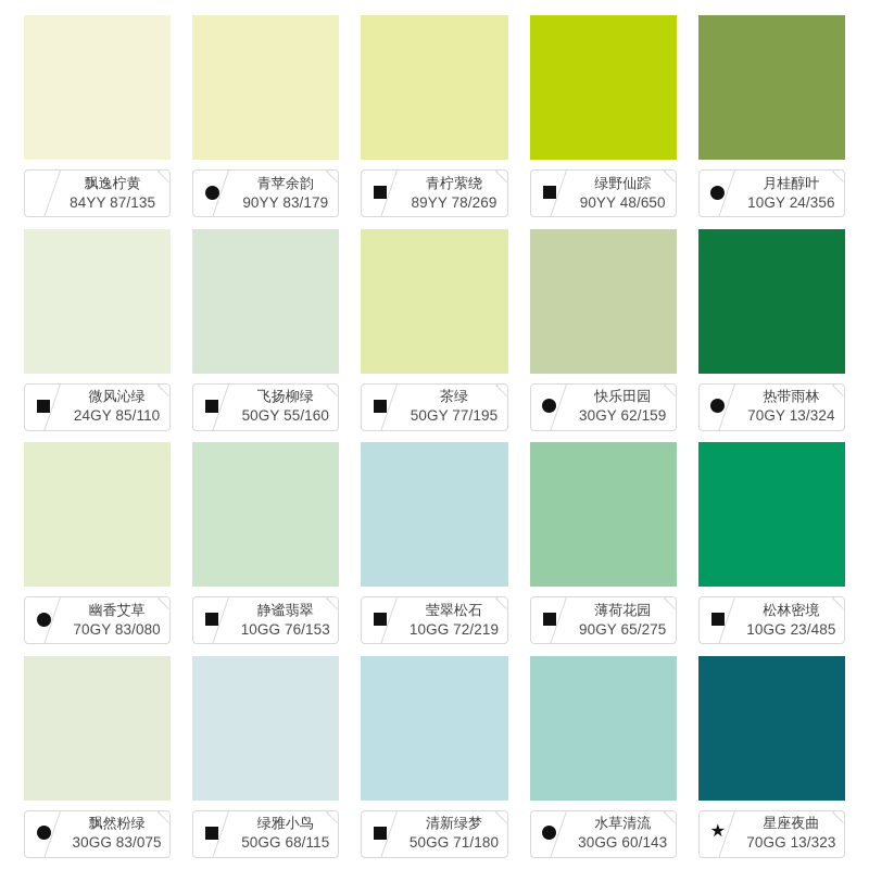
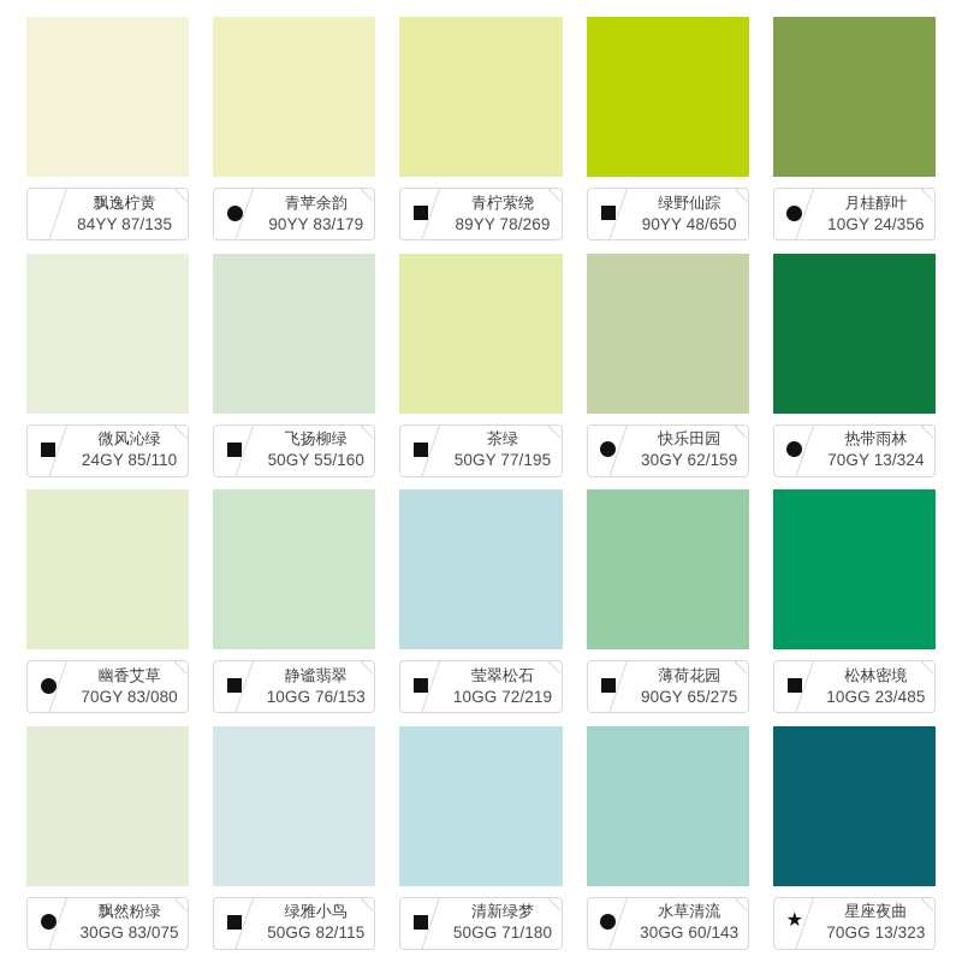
  飘逸柠黄
  84YY 87/135
  青苹余韵
  90YY 83/179
  青柠萦绕
  89YY 78/269
  绿野仙踪
  90YY 48/650
  月桂醇叶
  10GY 24/356
  微风沁绿
  24GY 85/110
  飞扬柳绿
  50GY 55/160
  茶绿
  50GY 77/195
  快乐田园
  30GY 62/159
  热带雨林
  70GY 13/324
  幽香艾草
  70GY 83/080
  静谧翡翠
  10GG 76/153
  莹翠松石
  10GG 72/219
  薄荷花园
  90GY 65/275
  松林密境
  10GG 23/485
  飘然粉绿
  30GG 83/075
  绿雅小鸟
- 50GG 68/115
+ 50GG 82/115
  清新绿梦
  50GG 71/180
  水草清流
  30GG 60/143
  ★
  星座夜曲
  70GG 13/323
